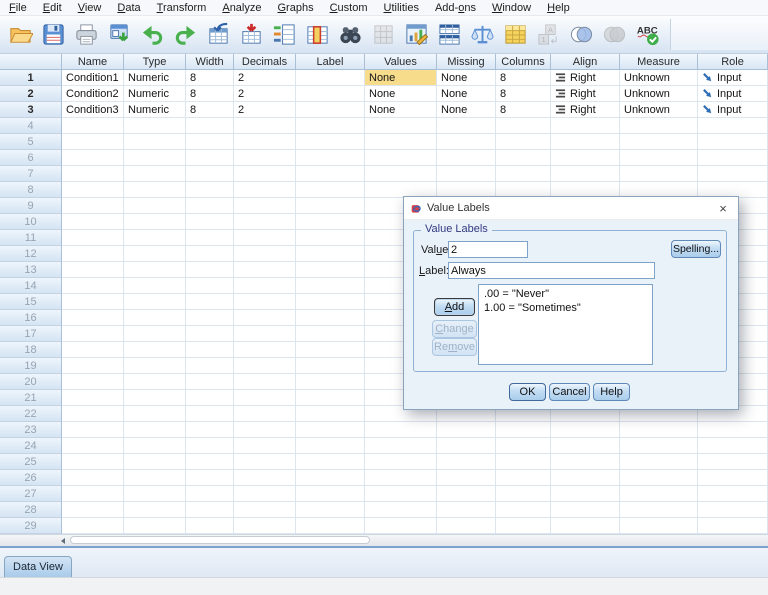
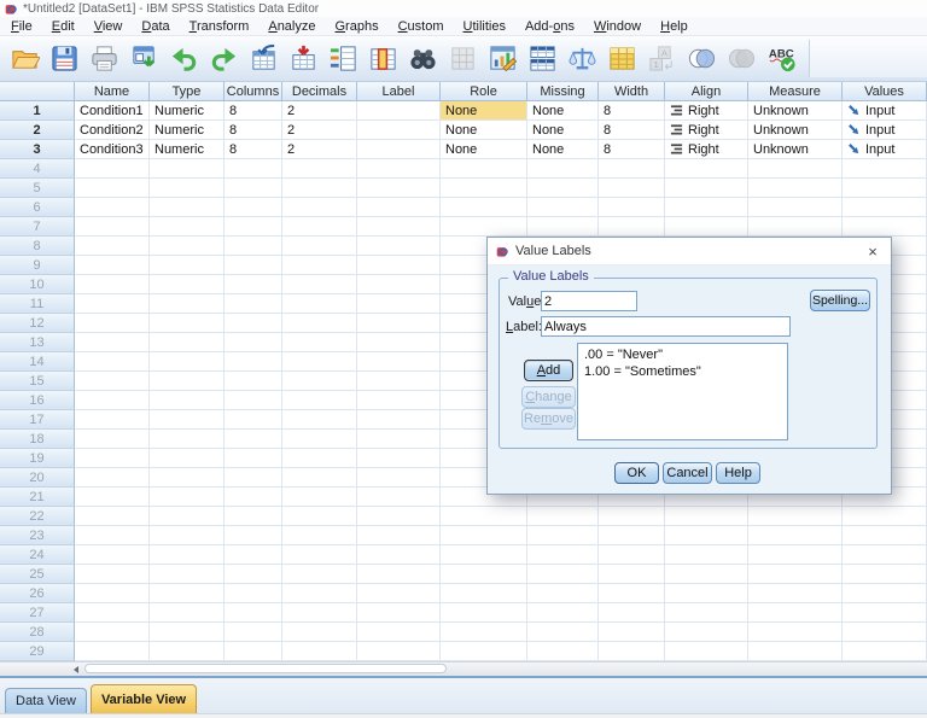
+ *Untitled2 [DataSet1] - IBM SPSS Statistics Data Editor
  File
  Edit
  View
  Data
  Transform
  Analyze
  Graphs
  Custom
  Utilities
  Add-ons
  Window
  Help
  A
  1
  ABC
  Name
  Type
- Width
+ Columns
  Decimals
  Label
- Values
+ Role
  Missing
- Columns
+ Width
  Align
  Measure
- Role
+ Values
  1
  Condition1
  Numeric
  8
  2
  None
  None
  8
  Right
  Unknown
  Input
  2
  Condition2
  Numeric
  8
  2
  None
  None
  8
  Right
  Unknown
  Input
  3
  Condition3
  Numeric
  8
  2
  None
  None
  8
  Right
  Unknown
  Input
  4
  5
  6
  7
  8
  9
  10
  11
  12
  13
  14
  15
  16
  17
  18
  19
  20
  21
  22
  23
  24
  25
  26
  27
  28
  29
  Data View
+ Variable View
  Value Labels
  ×
  Value Labels
  Value
  2
  Spelling...
  Label
  Always
  .00 = "Never"
  1.00 = "Sometimes"
  A
  dd
  C
  hange
  Re
  m
  ove
  OK
  Cancel
  Help
